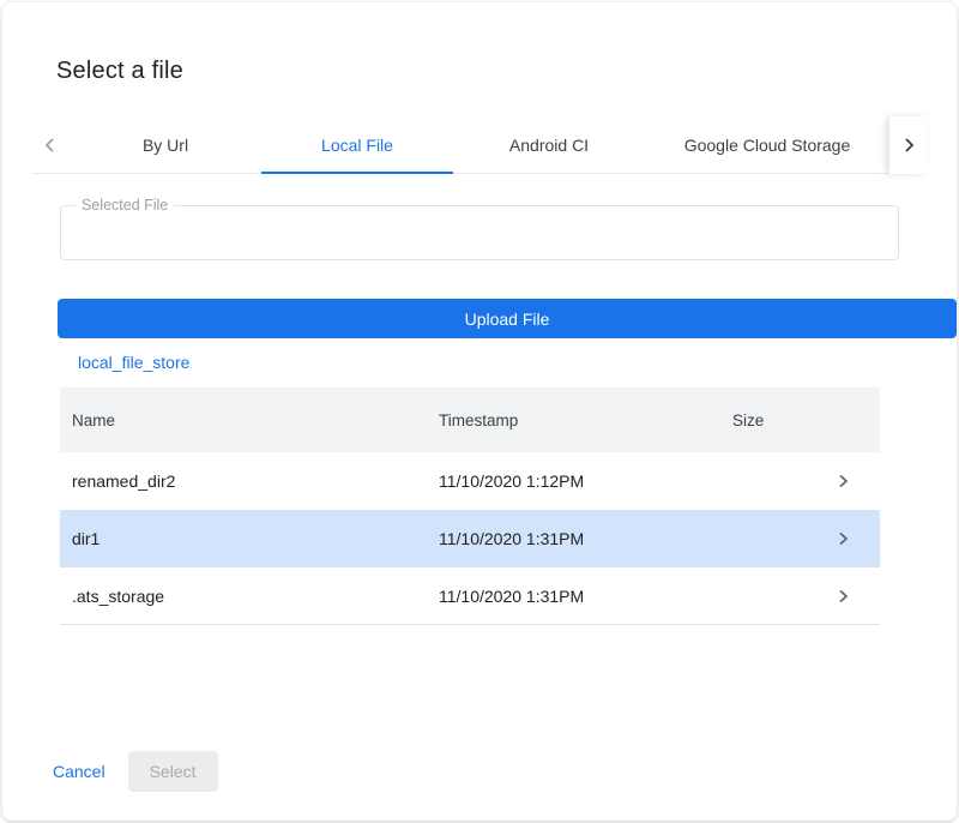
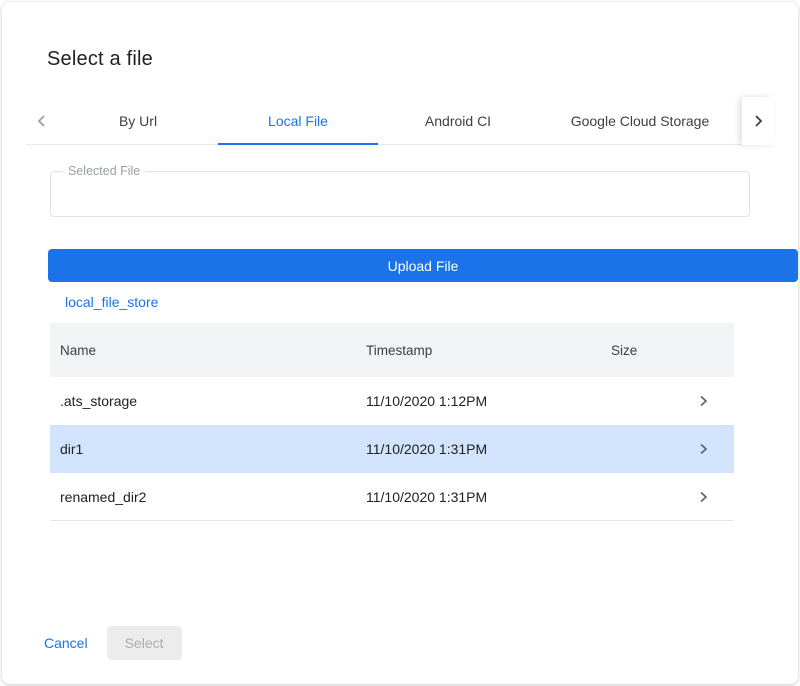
  Select a file
  By Url
  Local File
  Android CI
  Google Cloud Storage
  Selected File
  Upload File
  local_file_store
  Name
  Timestamp
  Size
- renamed_dir2
+ .ats_storage
  11/10/2020 1:12PM
  dir1
  11/10/2020 1:31PM
- .ats_storage
+ renamed_dir2
  11/10/2020 1:31PM
  Cancel
  Select
